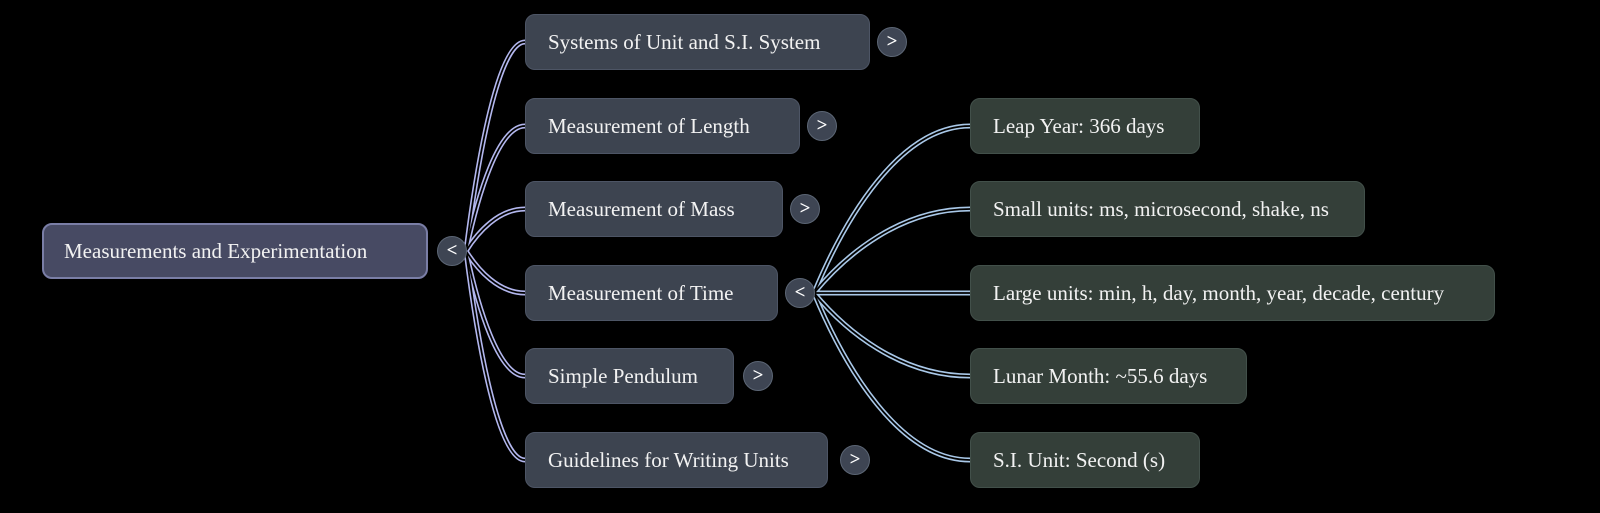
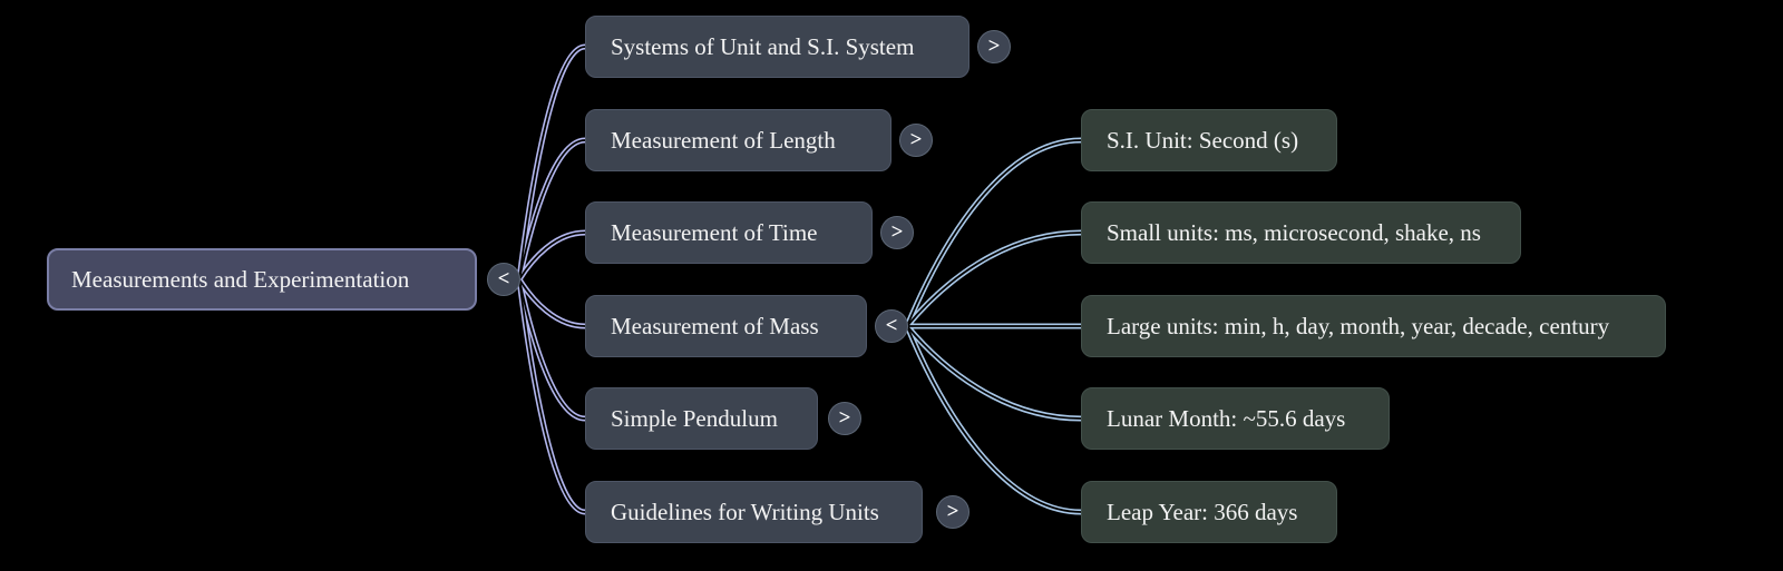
  Measurements and Experimentation
  <
  Systems of Unit and S.I. System
  >
  Measurement of Length
  >
- Measurement of Mass
+ Measurement of Time
  >
- Measurement of Time
+ Measurement of Mass
  <
  Simple Pendulum
  >
  Guidelines for Writing Units
  >
- Leap Year: 366 days
+ S.I. Unit: Second (s)
  Small units: ms, microsecond, shake, ns
  Large units: min, h, day, month, year, decade, century
  Lunar Month: ~55.6 days
- S.I. Unit: Second (s)
+ Leap Year: 366 days
